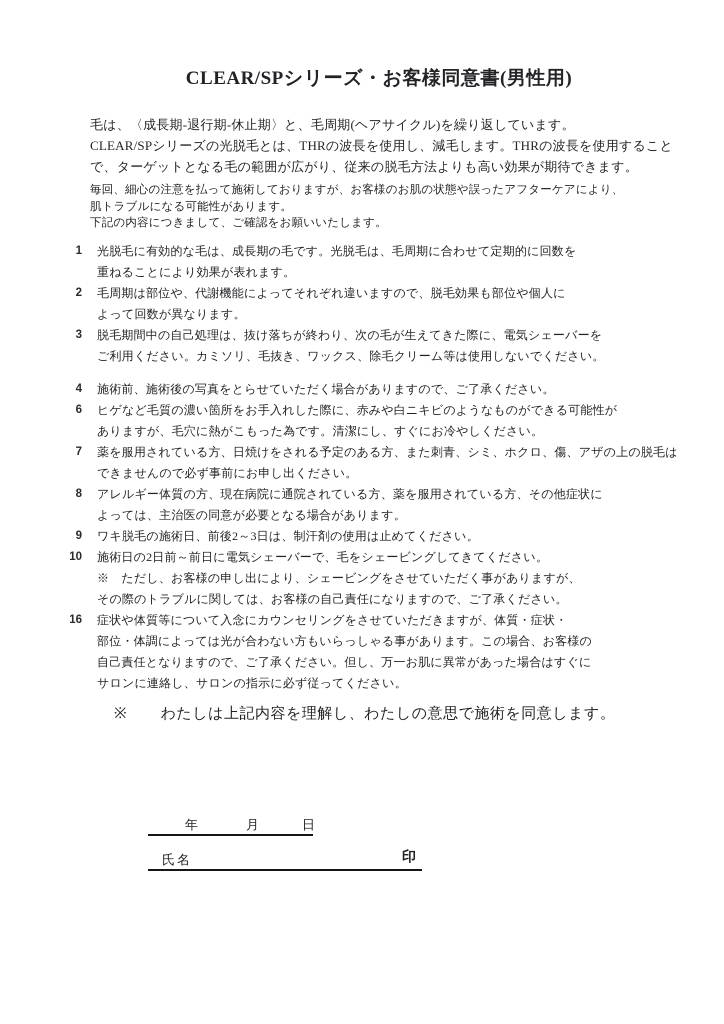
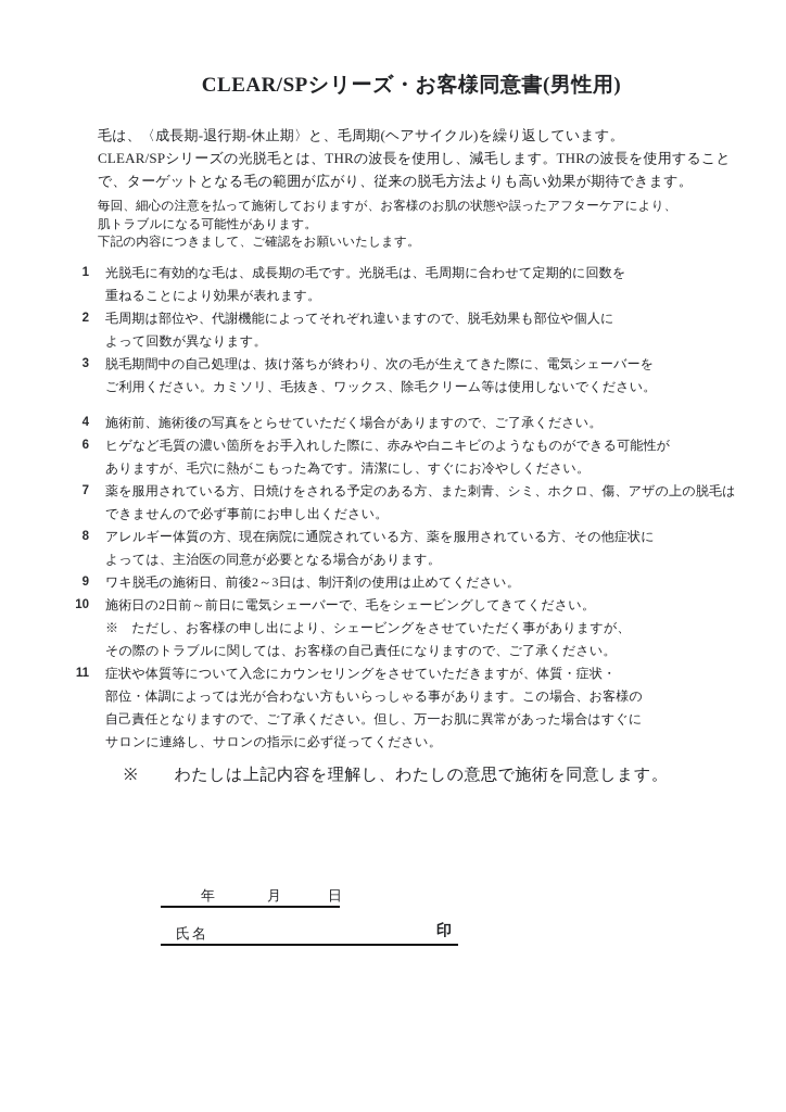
  CLEAR/SPシリーズ・お客様同意書(男性用)
  毛は、〈成長期-退行期-休止期〉と、毛周期(ヘアサイクル)を繰り返しています。
  CLEAR/SPシリーズの光脱毛とは、THRの波長を使用し、減毛します。THRの波長を使用すること
  で、ターゲットとなる毛の範囲が広がり、従来の脱毛方法よりも高い効果が期待できます。
  毎回、細心の注意を払って施術しておりますが、お客様のお肌の状態や誤ったアフターケアにより、
  肌トラブルになる可能性があります。
  下記の内容につきまして、ご確認をお願いいたします。
  1
  光脱毛に有効的な毛は、成長期の毛です。光脱毛は、毛周期に合わせて定期的に回数を
  重ねることにより効果が表れます。
  2
  毛周期は部位や、代謝機能によってそれぞれ違いますので、脱毛効果も部位や個人に
  よって回数が異なります。
  3
  脱毛期間中の自己処理は、抜け落ちが終わり、次の毛が生えてきた際に、電気シェーバーを
  ご利用ください。カミソリ、毛抜き、ワックス、除毛クリーム等は使用しないでください。
  4
  施術前、施術後の写真をとらせていただく場合がありますので、ご了承ください。
  6
  ヒゲなど毛質の濃い箇所をお手入れした際に、赤みや白ニキビのようなものができる可能性が
  ありますが、毛穴に熱がこもった為です。清潔にし、すぐにお冷やしください。
  7
  薬を服用されている方、日焼けをされる予定のある方、また刺青、シミ、ホクロ、傷、アザの上の脱毛は
  できませんので必ず事前にお申し出ください。
  8
  アレルギー体質の方、現在病院に通院されている方、薬を服用されている方、その他症状に
  よっては、主治医の同意が必要となる場合があります。
  9
  ワキ脱毛の施術日、前後2～3日は、制汗剤の使用は止めてください。
  10
  施術日の2日前～前日に電気シェーバーで、毛をシェービングしてきてください。
  ※ ただし、お客様の申し出により、シェービングをさせていただく事がありますが、
  その際のトラブルに関しては、お客様の自己責任になりますので、ご了承ください。
- 16
+ 11
  症状や体質等について入念にカウンセリングをさせていただきますが、体質・症状・
  部位・体調によっては光が合わない方もいらっしゃる事があります。この場合、お客様の
  自己責任となりますので、ご了承ください。但し、万一お肌に異常があった場合はすぐに
  サロンに連絡し、サロンの指示に必ず従ってください。
  ※ わたしは上記内容を理解し、わたしの意思で施術を同意します。
  年
  月
  日
  氏名
  印
